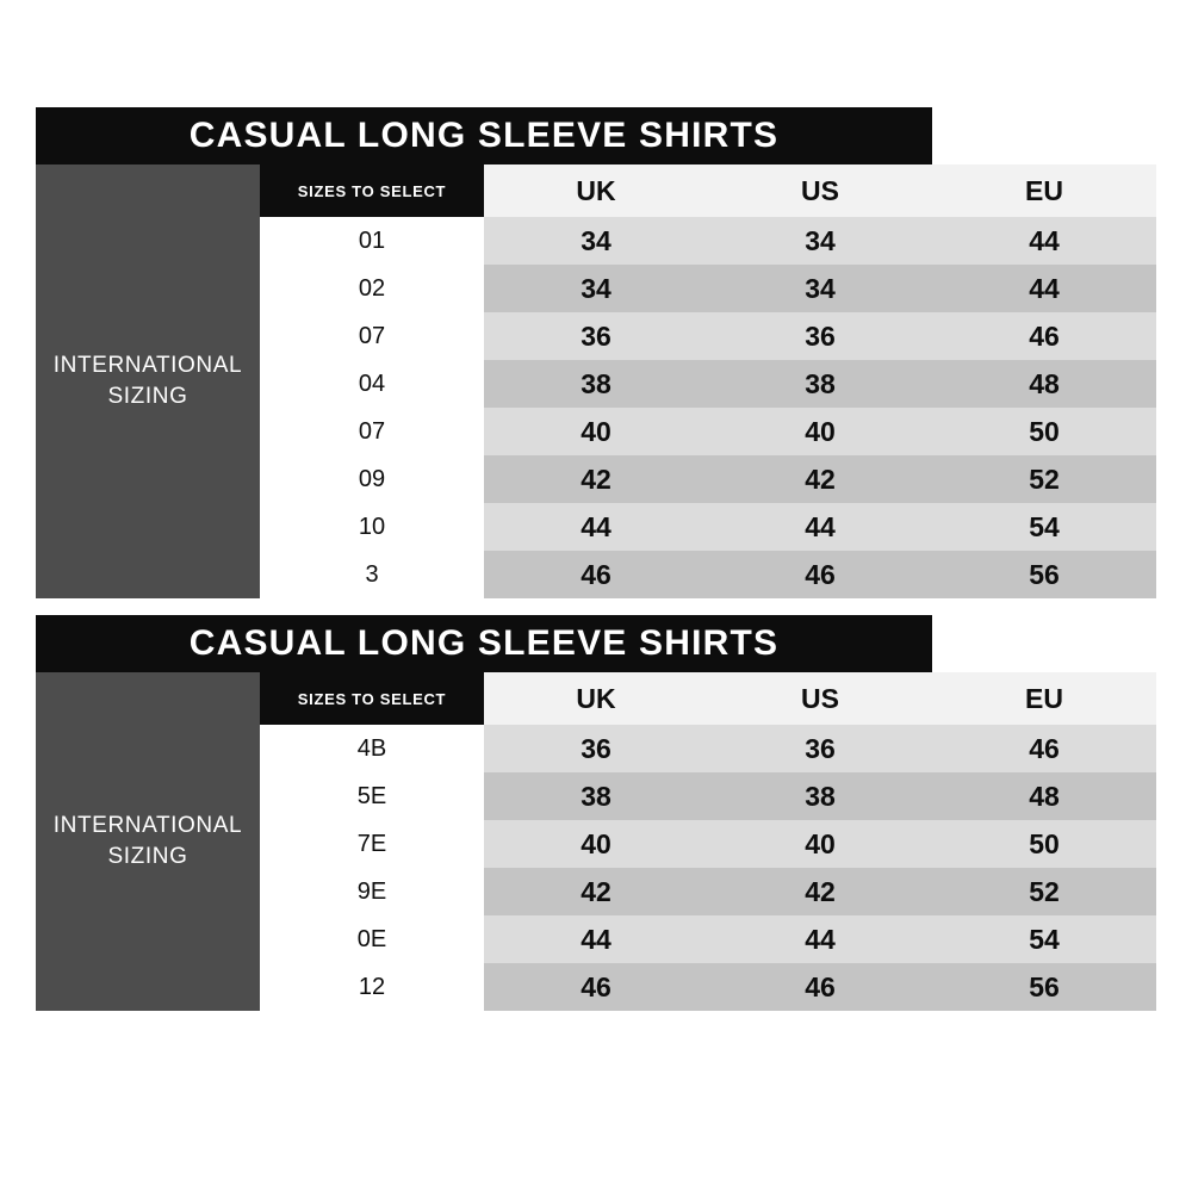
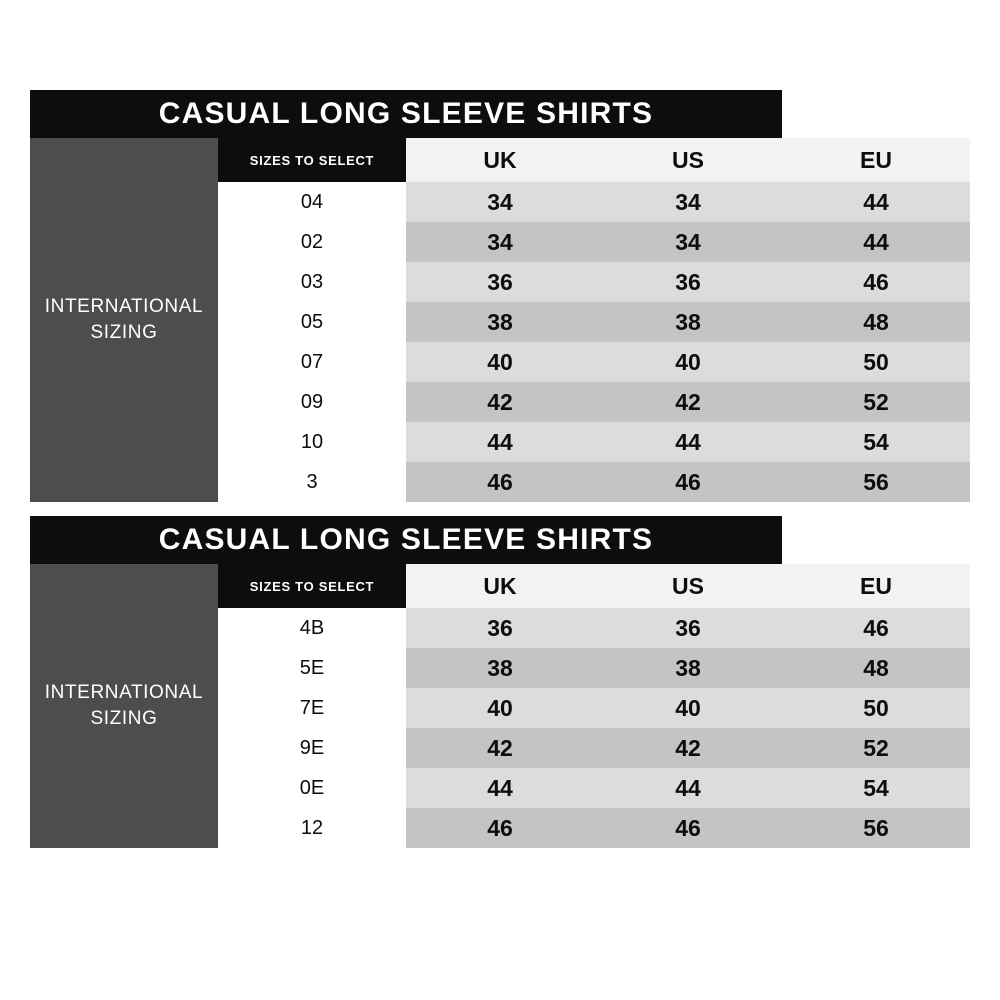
  CASUAL LONG SLEEVE SHIRTS
  INTERNATIONAL SIZING	SIZES TO SELECT	UK	US	EU
- 01	34	34	44
+ 04	34	34	44
  02	34	34	44
- 07	36	36	46
+ 03	36	36	46
- 04	38	38	48
+ 05	38	38	48
  07	40	40	50
  09	42	42	52
  10	44	44	54
  3	46	46	56
  CASUAL LONG SLEEVE SHIRTS
  INTERNATIONAL SIZING	SIZES TO SELECT	UK	US	EU
  4B	36	36	46
  5E	38	38	48
  7E	40	40	50
  9E	42	42	52
  0E	44	44	54
  12	46	46	56
